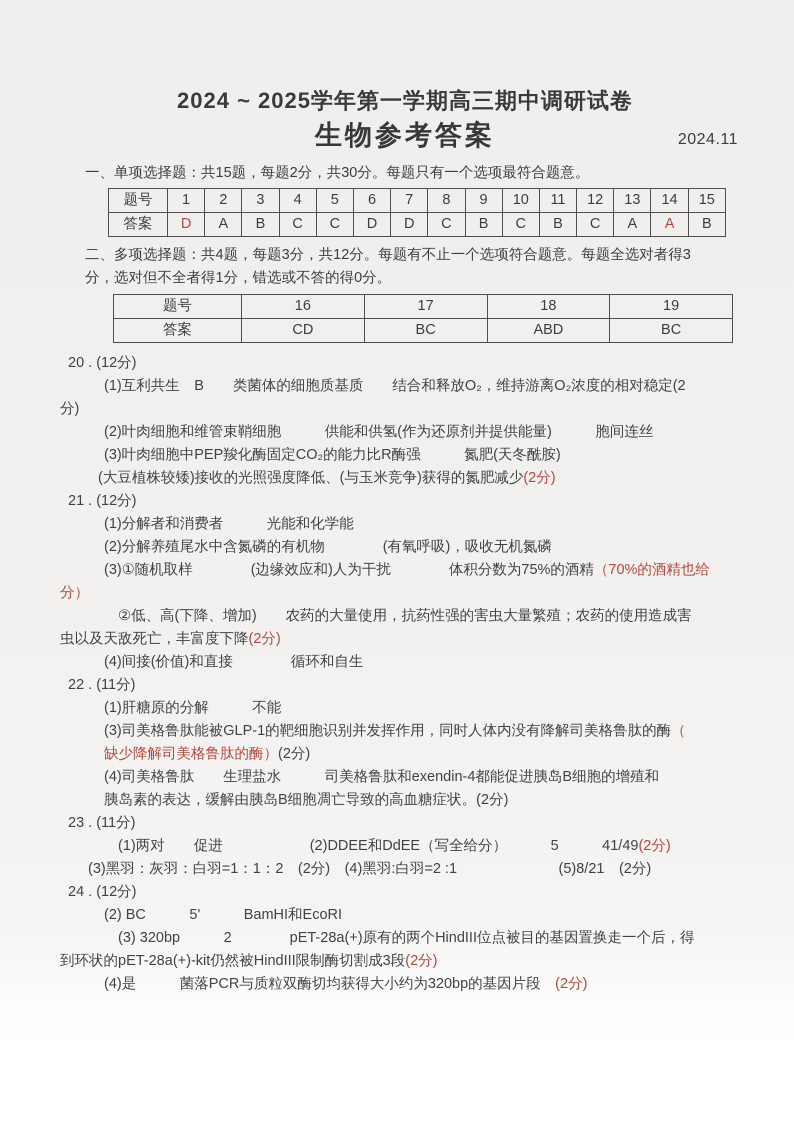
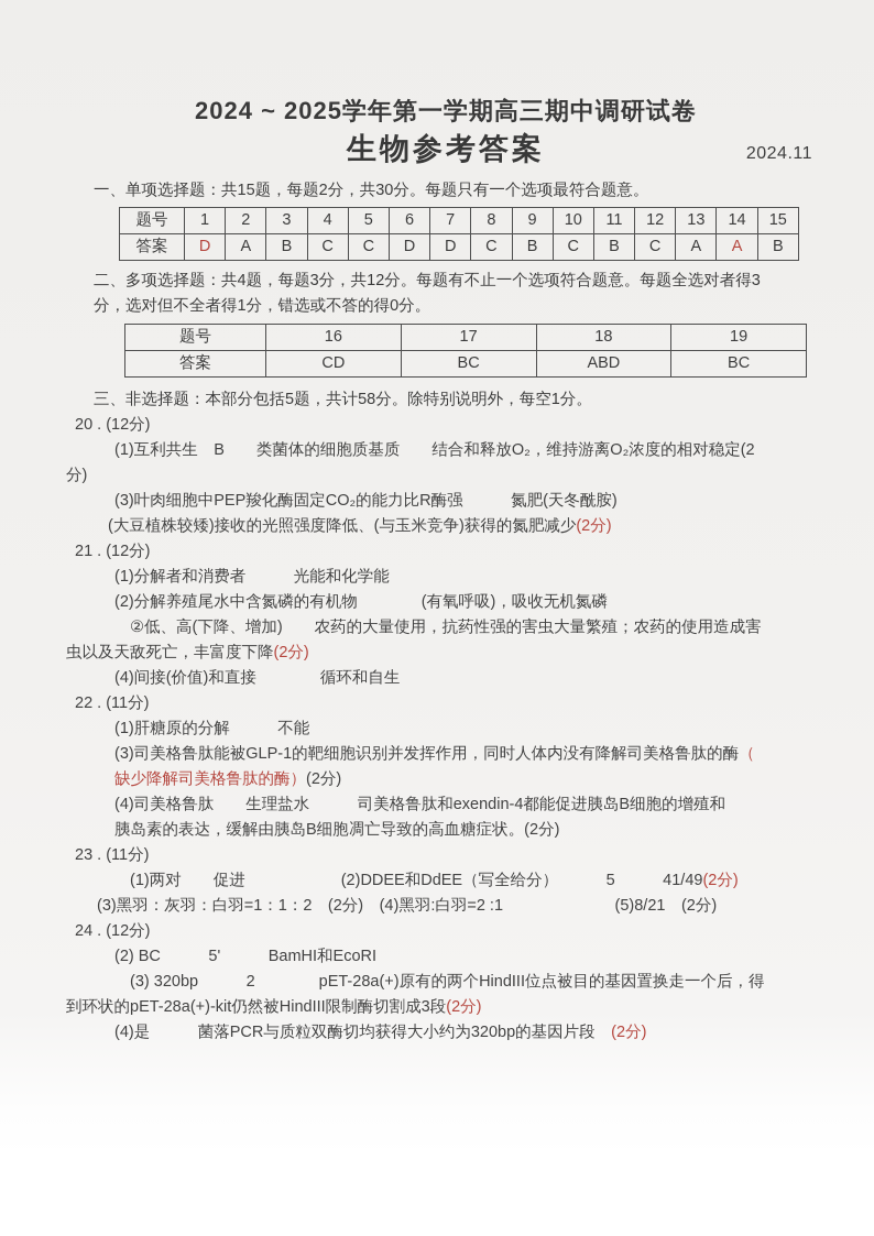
  2024 ~ 2025学年第一学期高三期中调研试卷
  生物参考答案
  2024.11
  一、单项选择题：共15题，每题2分，共30分。每题只有一个选项最符合题意。
  题号	1	2	3	4	5	6	7	8	9	10	11	12	13	14	15
  答案	D	A	B	C	C	D	D	C	B	C	B	C	A	A	B
  二、多项选择题：共4题，每题3分，共12分。每题有不止一个选项符合题意。每题全选对者得3
  分，选对但不全者得1分，错选或不答的得0分。
  题号	16	17	18	19
  答案	CD	BC	ABD	BC
+ 三、非选择题：本部分包括5题，共计58分。除特别说明外，每空1分。
  20 . (12分)
  (1)互利共生 B 类菌体的细胞质基质 结合和释放O₂，维持游离O₂浓度的相对稳定(2
  分)
- (2)叶肉细胞和维管束鞘细胞 供能和供氢(作为还原剂并提供能量) 胞间连丝
  (3)叶肉细胞中PEP羧化酶固定CO₂的能力比R酶强 氮肥(天冬酰胺)
  (大豆植株较矮)接收的光照强度降低、(与玉米竞争)获得的氮肥减少(2分)
  21 . (12分)
  (1)分解者和消费者 光能和化学能
  (2)分解养殖尾水中含氮磷的有机物 (有氧呼吸)，吸收无机氮磷
- (3)①随机取样 (边缘效应和)人为干扰 体积分数为75%的酒精（70%的酒精也给
- 分）
  ②低、高(下降、增加) 农药的大量使用，抗药性强的害虫大量繁殖；农药的使用造成害
  虫以及天敌死亡，丰富度下降(2分)
  (4)间接(价值)和直接 循环和自生
  22 . (11分)
  (1)肝糖原的分解 不能
  (3)司美格鲁肽能被GLP-1的靶细胞识别并发挥作用，同时人体内没有降解司美格鲁肽的酶（
  缺少降解司美格鲁肽的酶）(2分)
  (4)司美格鲁肽 生理盐水 司美格鲁肽和exendin-4都能促进胰岛B细胞的增殖和
  胰岛素的表达，缓解由胰岛B细胞凋亡导致的高血糖症状。(2分)
  23 . (11分)
  (1)两对 促进 (2)DDEE和DdEE（写全给分） 5 41/49(2分)
  (3)黑羽：灰羽：白羽=1：1：2 (2分) (4)黑羽:白羽=2 :1 (5)8/21 (2分)
  24 . (12分)
  (2) BC 5' BamHI和EcoRI
  (3) 320bp 2 pET-28a(+)原有的两个HindIII位点被目的基因置换走一个后，得
  到环状的pET-28a(+)-kit仍然被HindIII限制酶切割成3段(2分)
  (4)是 菌落PCR与质粒双酶切均获得大小约为320bp的基因片段 (2分)
